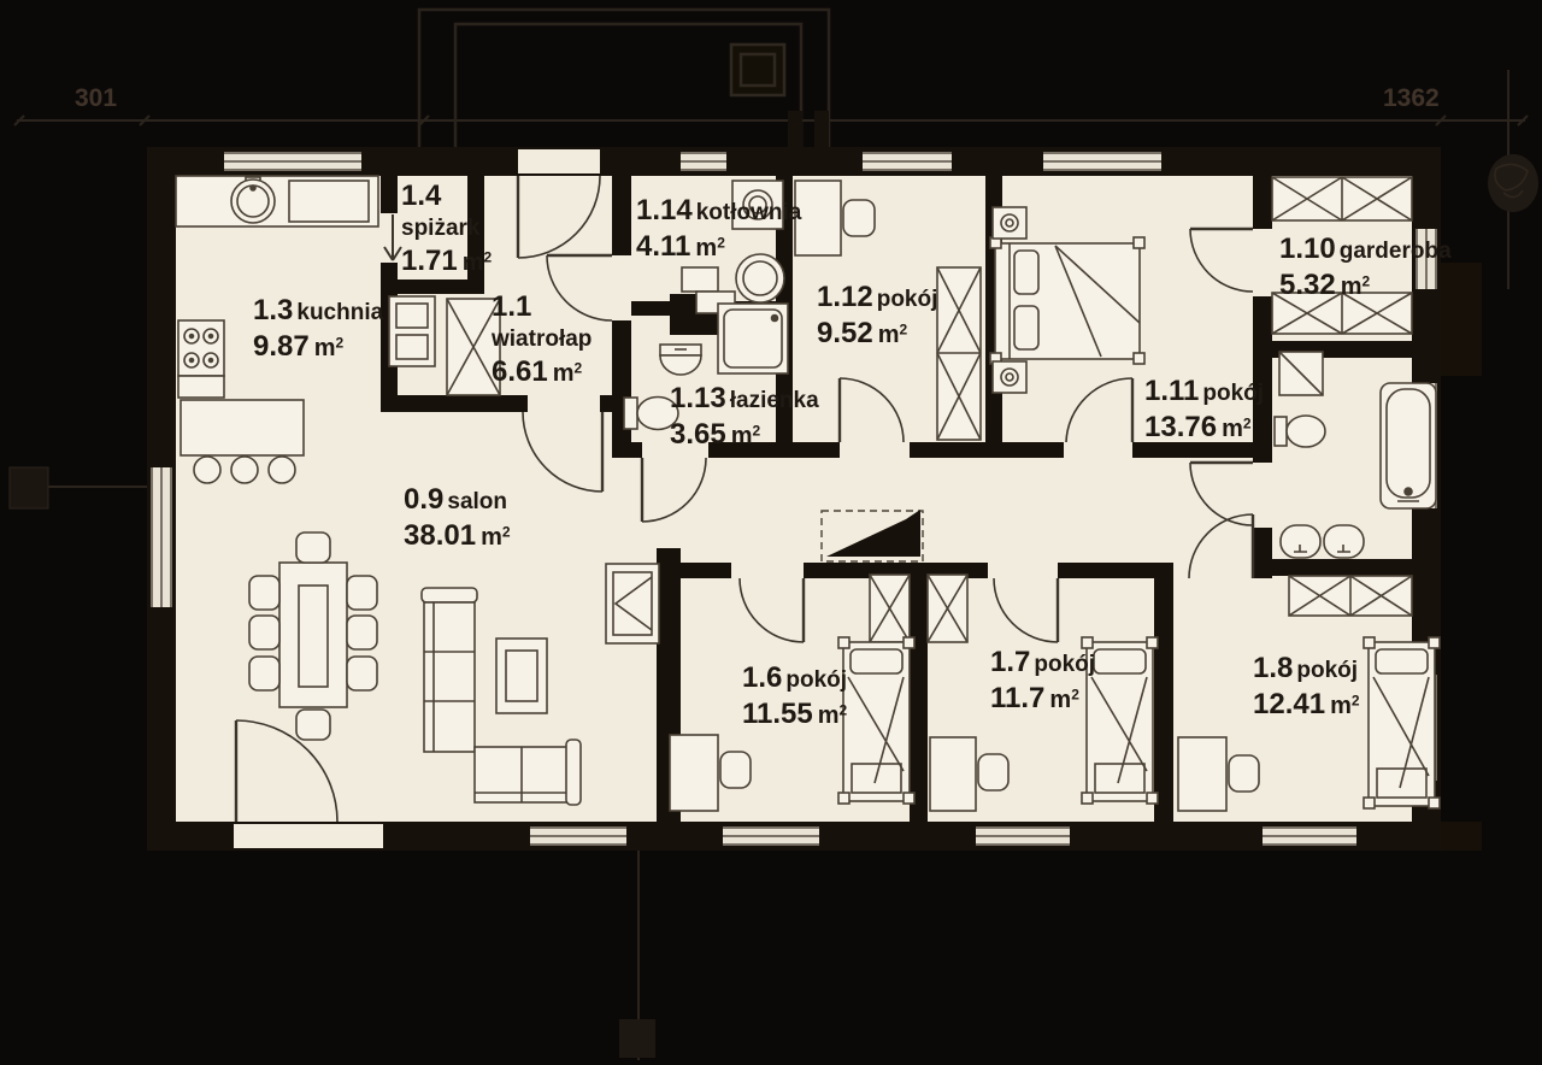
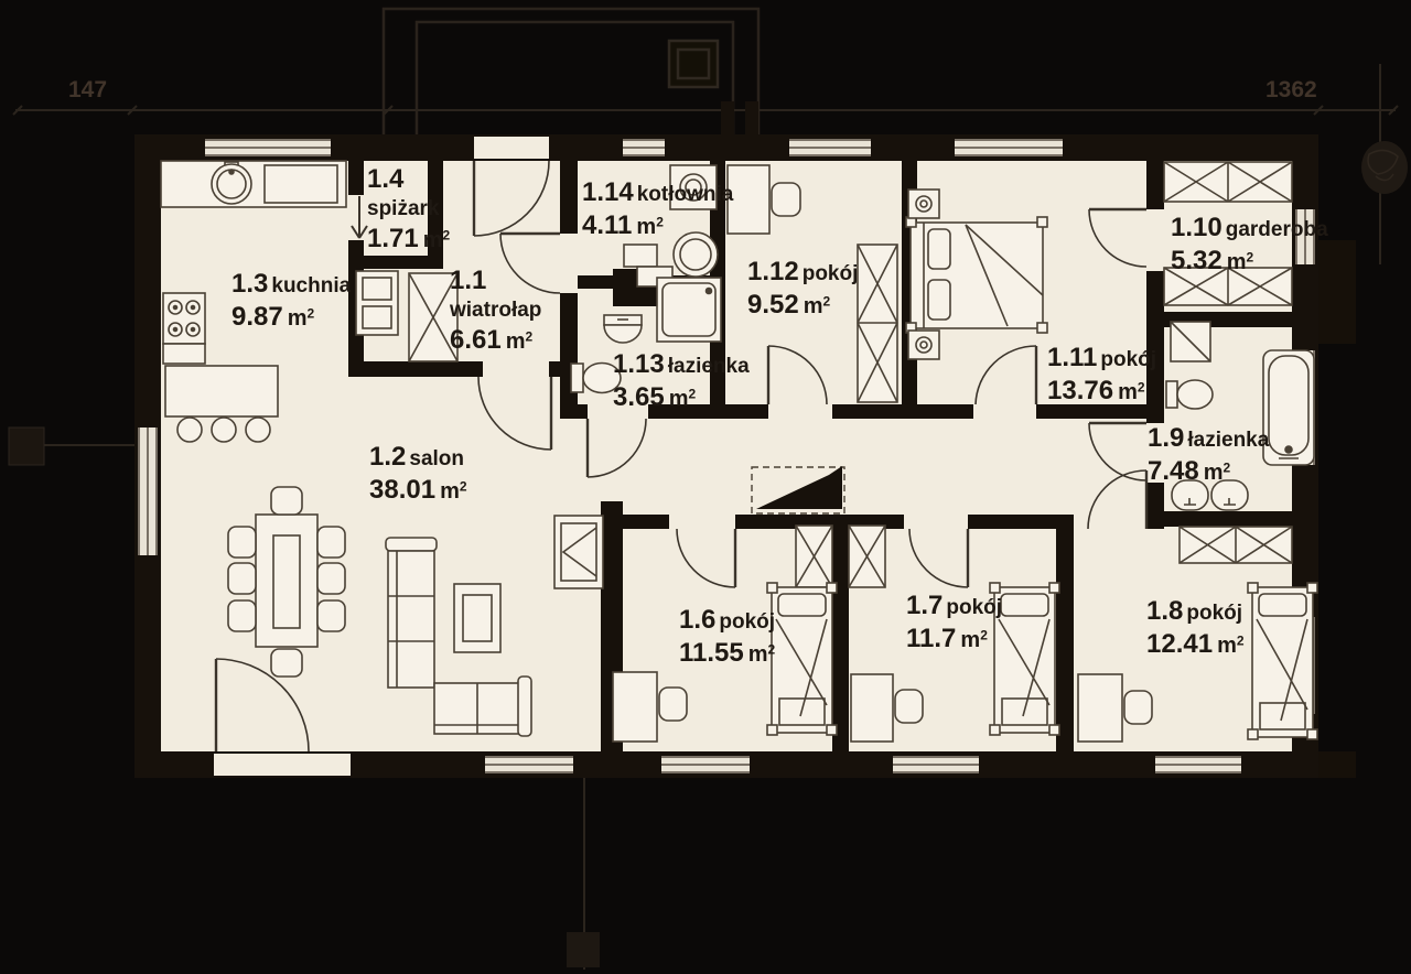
- 301
+ 147
  1362
  1.3 kuchnia
  9.87 m2
  1.4
  spiżark
  1.71 m2
  1.1
  wiatrołap
  6.61 m2
  1.14 kotłownia
  4.11 m2
  1.13 łazienka
  3.65 m2
  1.12 pokój
  9.52 m2
- 0.9 salon
+ 1.2 salon
  38.01 m2
  1.11 pokój
  13.76 m2
  1.10 garderoba
  5.32 m2
+ 1.9 łazienka
+ 7.48 m2
  1.6 pokój
  11.55 m2
  1.7 pokój
  11.7 m2
  1.8 pokój
  12.41 m2
